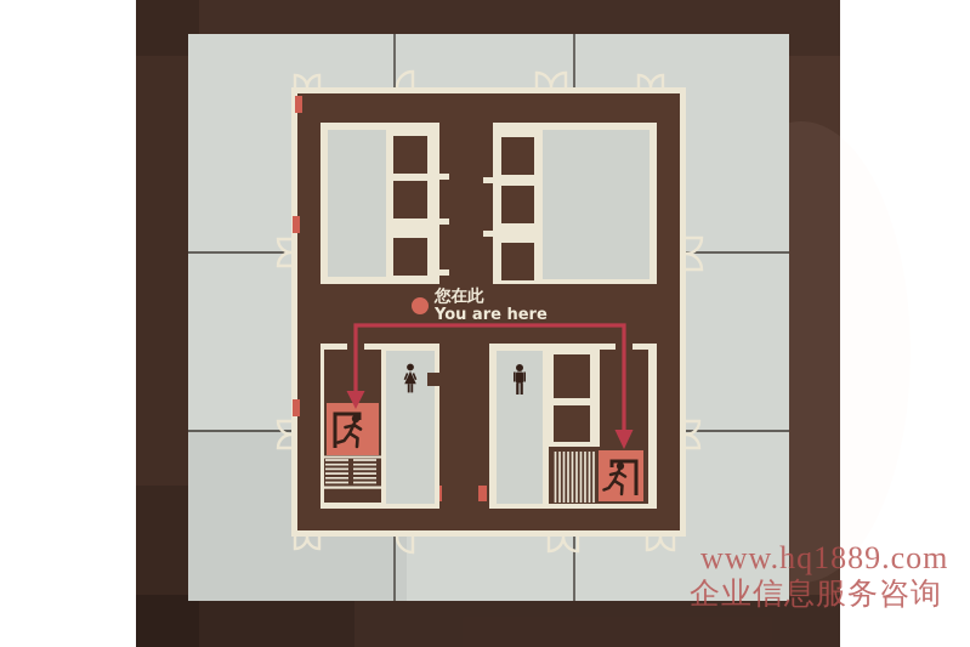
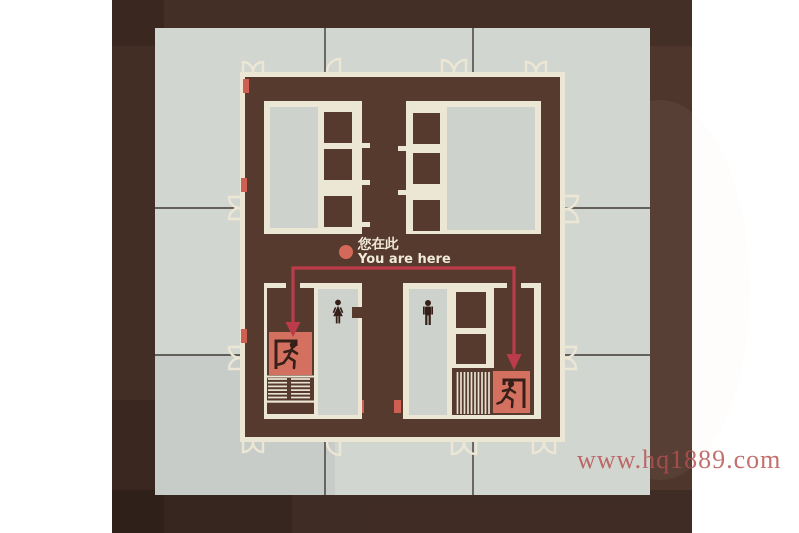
  您在此
  You are here
  www.hq1889.com
- 企业信息服务咨询
